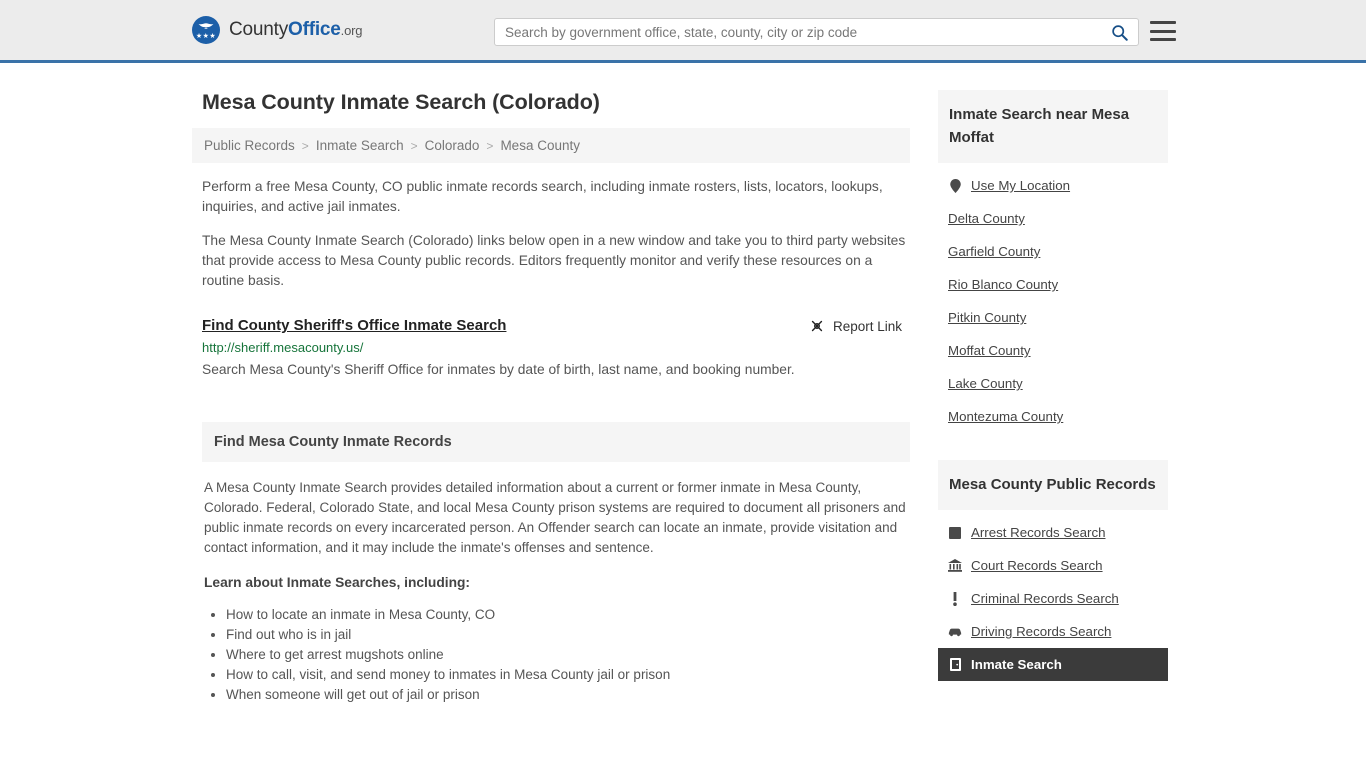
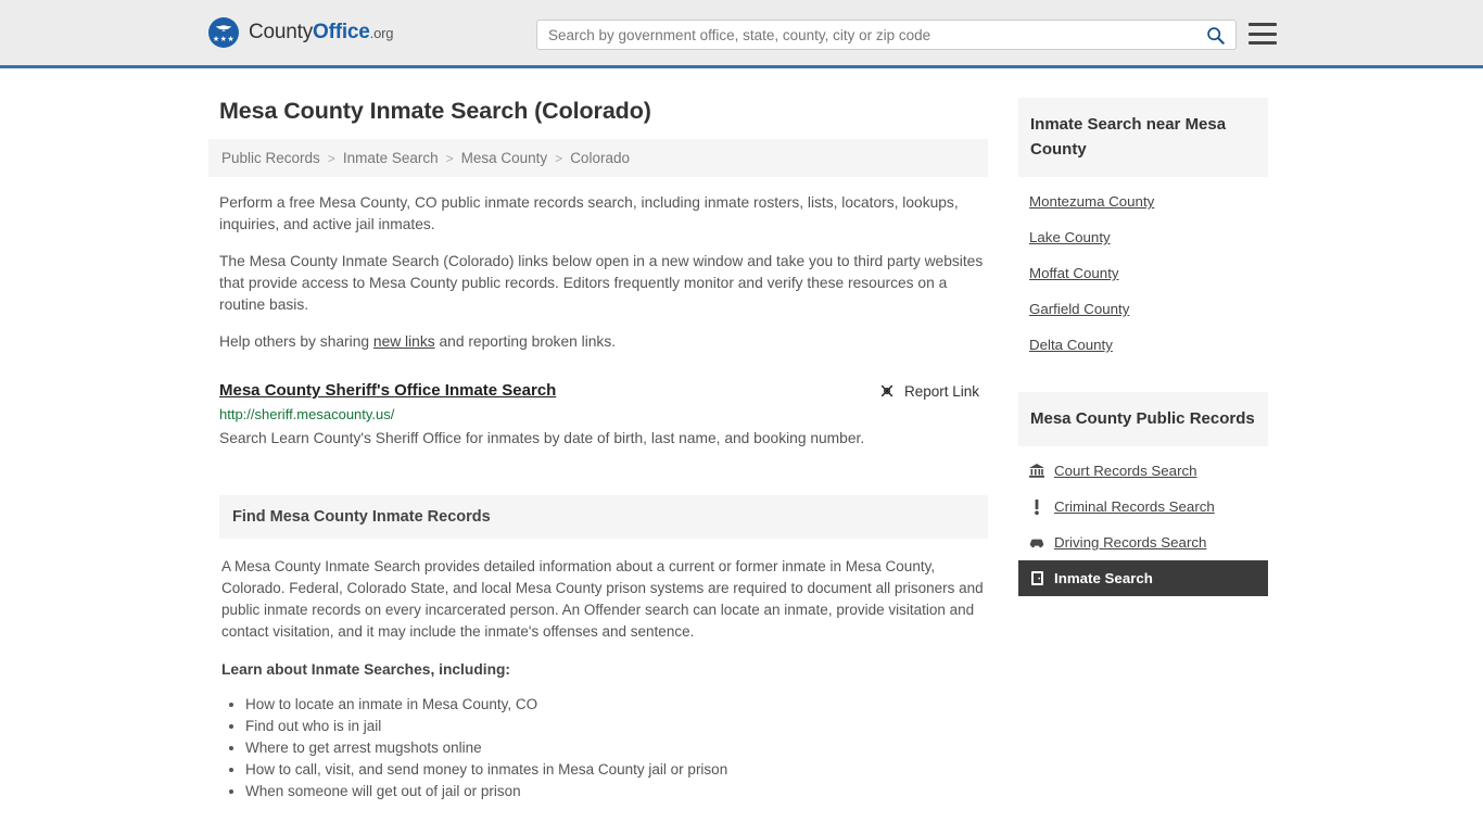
  CountyOffice.org
  Search by government office, state, county, city or zip code
  Mesa County Inmate Search (Colorado)
  Public Records
  >
  Inmate Search
  >
- Colorado
+ Mesa County
  >
- Mesa County
+ Colorado
  Perform a free Mesa County, CO public inmate records search, including inmate rosters, lists, locators, lookups, inquiries, and active jail inmates.
  The Mesa County Inmate Search (Colorado) links below open in a new window and take you to third party websites that provide access to Mesa County public records. Editors frequently monitor and verify these resources on a routine basis.
+ Help others by sharing new links and reporting broken links.
- Find County Sheriff's Office Inmate Search
+ Mesa County Sheriff's Office Inmate Search
  Report Link
  http://sheriff.mesacounty.us/
- Search Mesa County's Sheriff Office for inmates by date of birth, last name, and booking number.
+ Search Learn County's Sheriff Office for inmates by date of birth, last name, and booking number.
  Find Mesa County Inmate Records
- A Mesa County Inmate Search provides detailed information about a current or former inmate in Mesa County, Colorado. Federal, Colorado State, and local Mesa County prison systems are required to document all prisoners and public inmate records on every incarcerated person. An Offender search can locate an inmate, provide visitation and contact information, and it may include the inmate's offenses and sentence.
+ A Mesa County Inmate Search provides detailed information about a current or former inmate in Mesa County, Colorado. Federal, Colorado State, and local Mesa County prison systems are required to document all prisoners and public inmate records on every incarcerated person. An Offender search can locate an inmate, provide visitation and contact visitation, and it may include the inmate's offenses and sentence.
  Learn about Inmate Searches, including:
  How to locate an inmate in Mesa County, CO
  Find out who is in jail
  Where to get arrest mugshots online
  How to call, visit, and send money to inmates in Mesa County jail or prison
  When someone will get out of jail or prison
- Inmate Search near Mesa Moffat
+ Inmate Search near Mesa County
- Use My Location
- Delta County
+ Montezuma County
- Garfield County
+ Lake County
- Rio Blanco County
- Pitkin County
  Moffat County
- Lake County
+ Garfield County
- Montezuma County
+ Delta County
  Mesa County Public Records
- Arrest Records Search
  Court Records Search
  Criminal Records Search
  Driving Records Search
  Inmate Search
